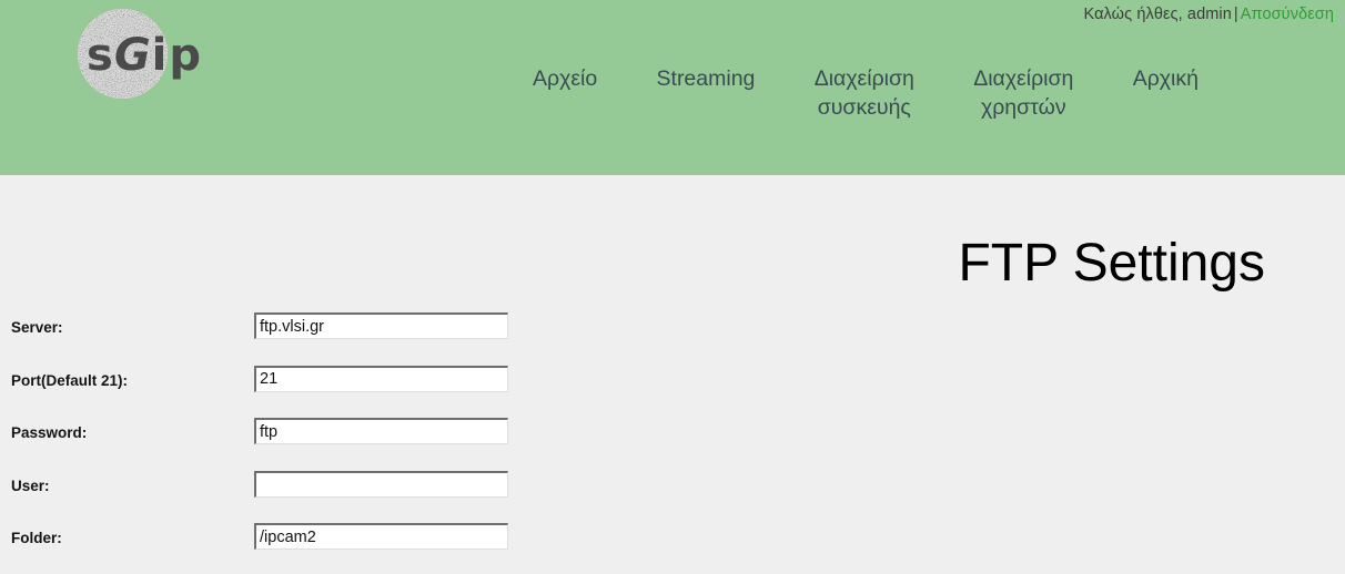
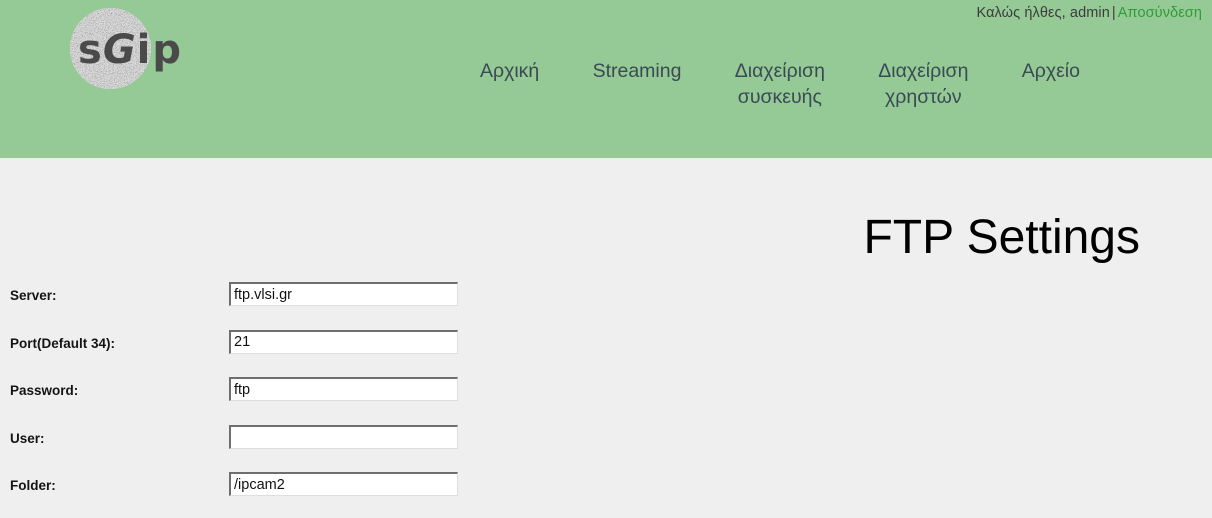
  Καλώς ήλθες, admin | Αποσύνδεση
  sGip
- Αρχείο
+ Αρχική
  Streaming
  Διαχείριση
  συσκευής
  Διαχείριση
  χρηστών
- Αρχική
+ Αρχείο
  FTP Settings
  Server:
  ftp.vlsi.gr
- Port(Default 21):
+ Port(Default 34):
  21
  Password:
  ftp
  User:
  Folder:
  /ipcam2
